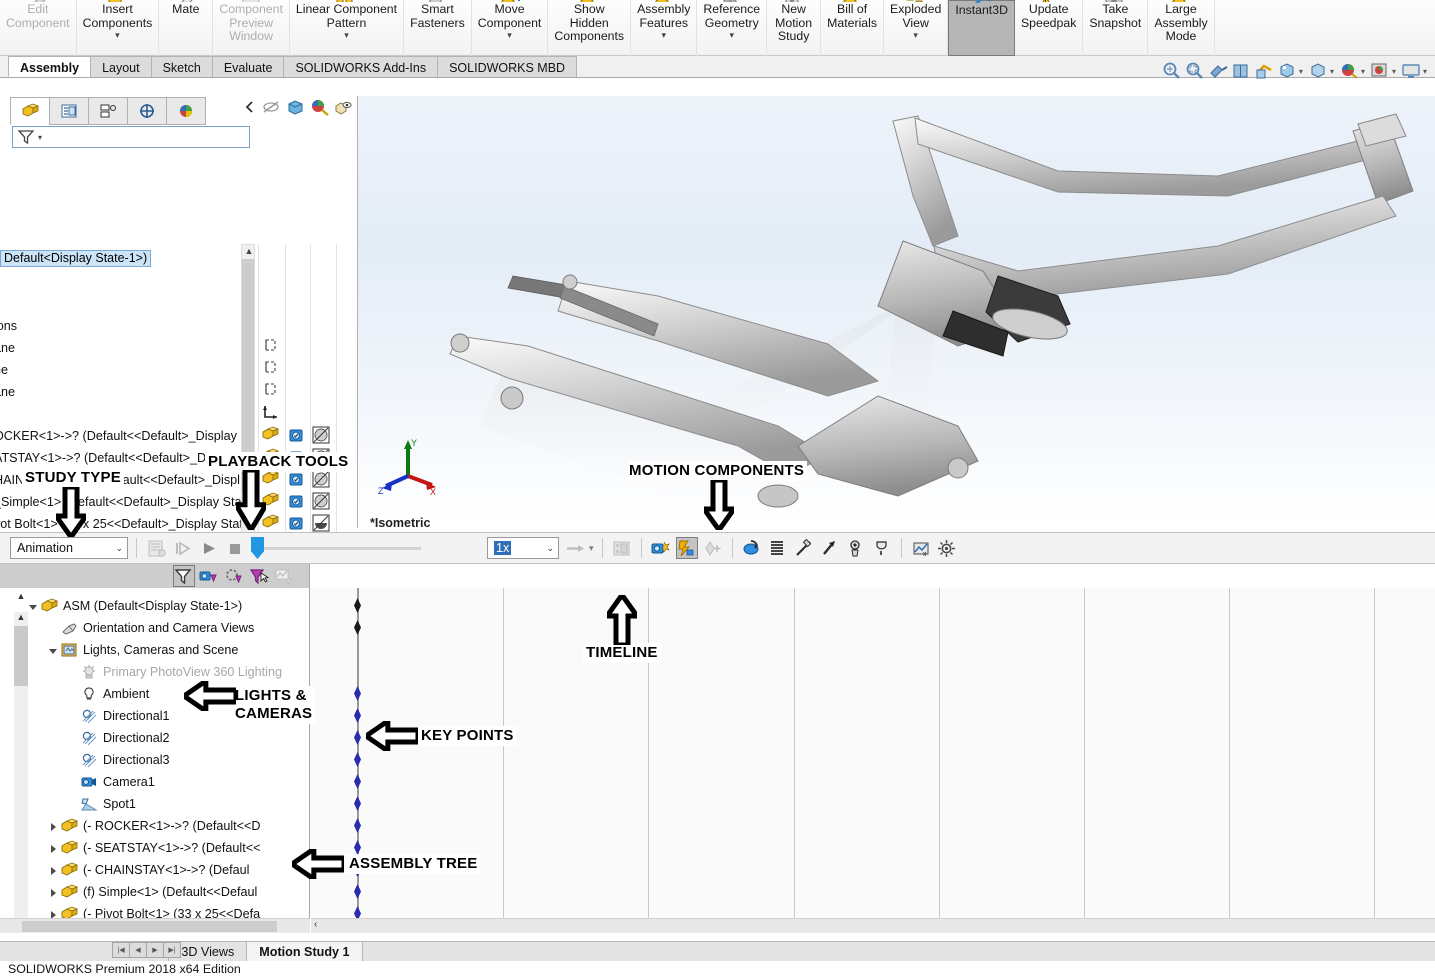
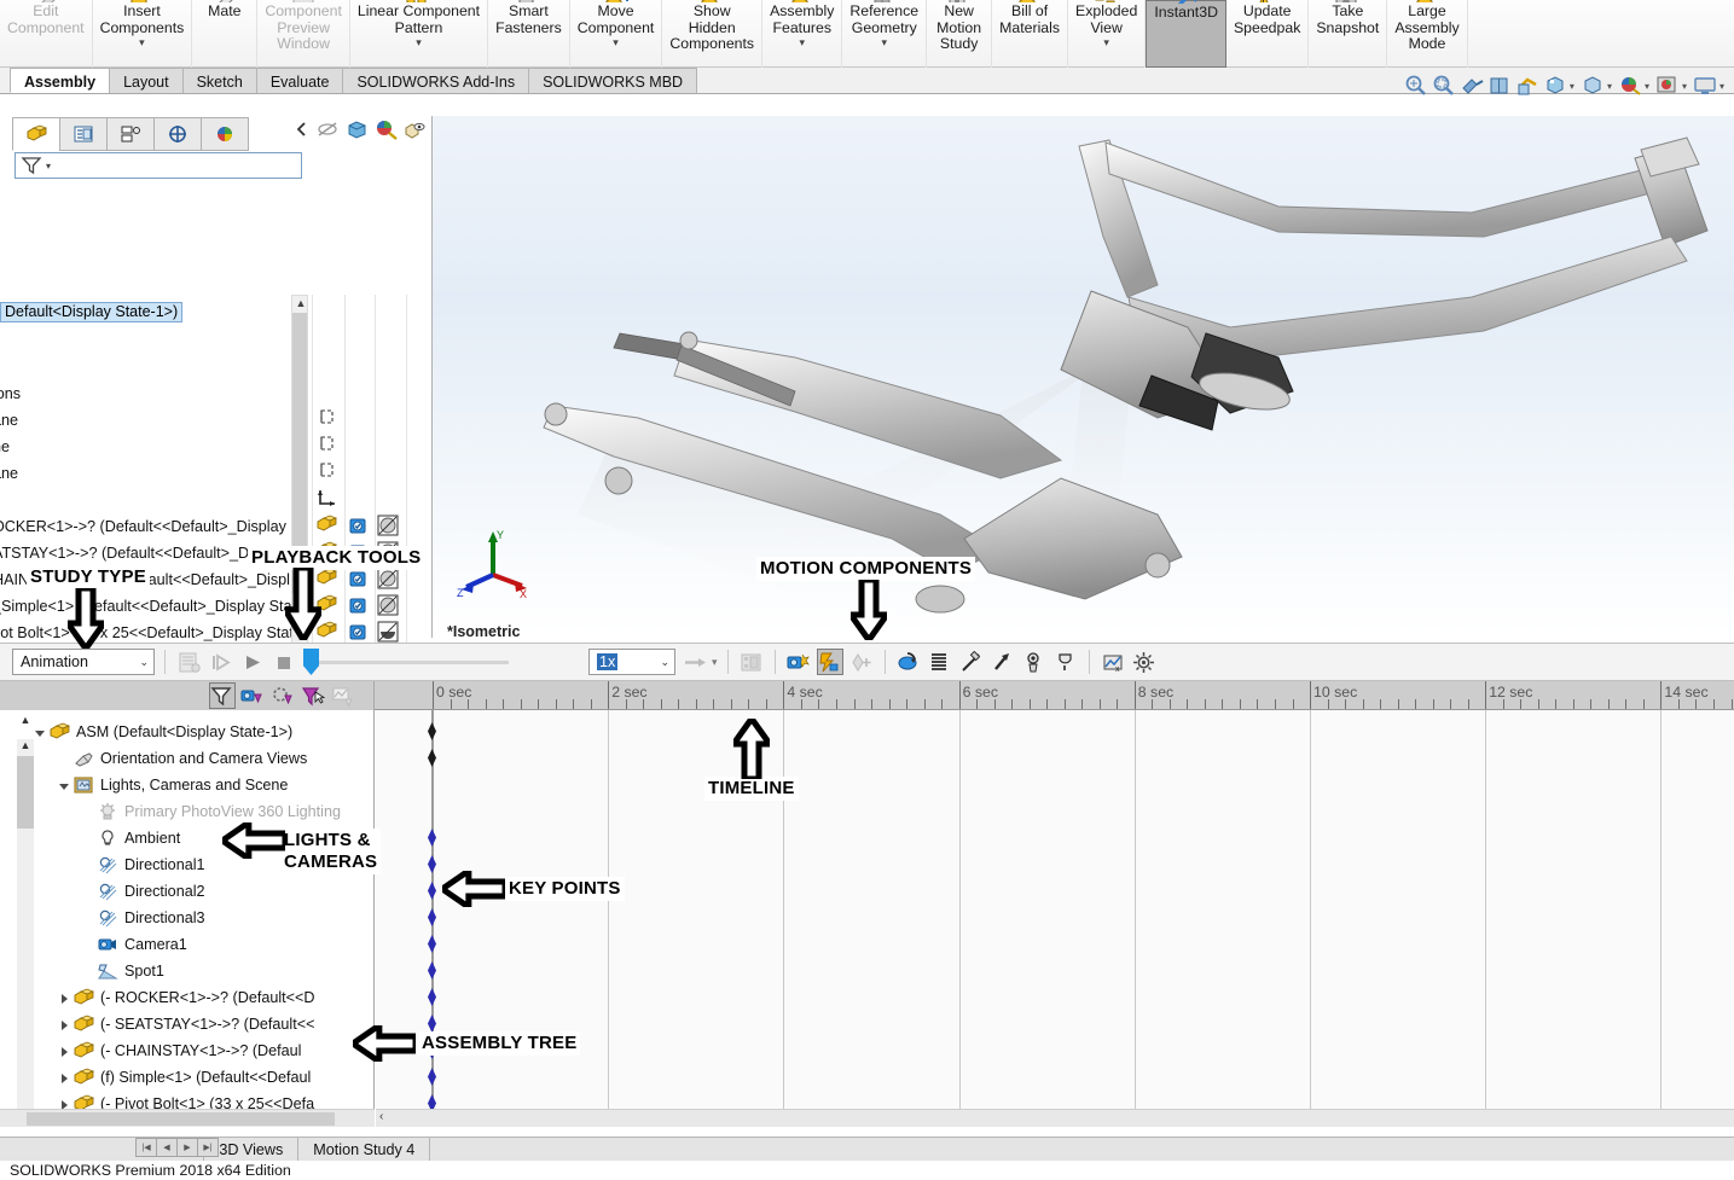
  Edit
  Component
  Insert
  Components
  ▾
  Mate
  Component
  Preview
  Window
  Linear Component
  Pattern
  ▾
  Smart
  Fasteners
  Move
  Component
  ▾
  Show
  Hidden
  Components
  Assembly
  Features
  ▾
  Reference
  Geometry
  ▾
  New
  Motion
  Study
  Bill of
  Materials
  Exploded
  View
  ▾
  Instant3D
  Update
  Speedpak
  Take
  Snapshot
  Large
  Assembly
  Mode
  Assembly
  Layout
  Sketch
  Evaluate
  SOLIDWORKS Add-Ins
  SOLIDWORKS MBD
  ▾
  ▾
  ▾
  ▾
  ▾
  ▾
  Default<Display State-1>)
  ons
  CKER<1>->? (Default<<Default>_Display
  TSTAY<1>->? (Default<<Default>_D
  Simple<1>efault<<Default>_Display Sta
  ot Bolt<1> x 25<<Default>_Display Sta
  ▲
  Y
  X
  Z
  *Isometric
  Animation
  ⌄
  1x
  ⌄
  ▾
+ 0 sec
+ 2 sec
+ 4 sec
+ 6 sec
+ 8 sec
+ 10 sec
+ 12 sec
+ 14 sec
  ▲
  ASM (Default<Display State-1>)
  Orientation and Camera Views
  Lights, Cameras and Scene
  Primary PhotoView 360 Lighting
  Ambient
  Directional1
  Directional2
  Directional3
  Camera1
  Spot1
  (- ROCKER<1>->? (Default<<D
  (- SEATSTAY<1>->? (Default<<
  (- CHAINSTAY<1>->? (Defaul
  (f) Simple<1> (Default<<Defaul
  (- Pivot Bolt<1> (33 x 25<<Defa
  ▲
  ‹
  3D Views
- Motion Study 1
+ Motion Study 4
  SOLIDWORKS Premium 2018 x64 Edition
  STUDY TYPE
  PLAYBACK TOOLS
  MOTION COMPONENTS
  TIMELINE
  LIGHTS &
  CAMERAS
  KEY POINTS
  ASSEMBLY TREE
